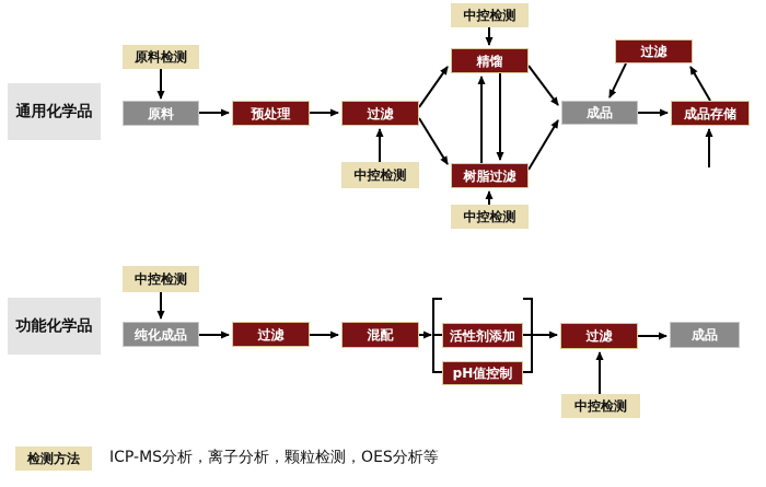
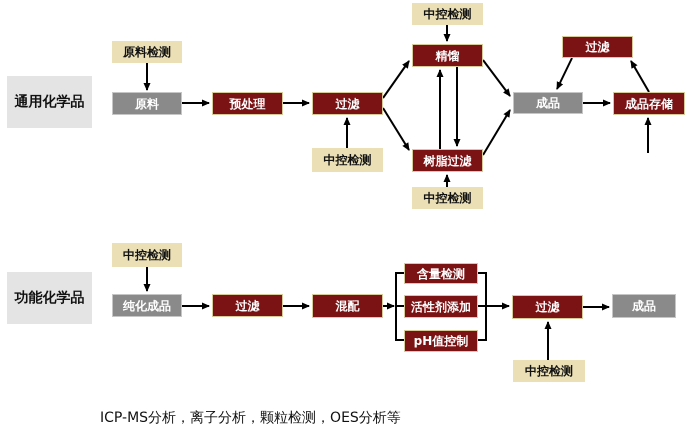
  通用化学品
  功能化学品
  原料检测
  原料
  预处理
  过滤
  中控检测
  中控检测
  精馏
  树脂过滤
  中控检测
  成品
  过滤
  成品存储
  中控检测
  纯化成品
  过滤
  混配
+ 含量检测
  活性剂添加
  pH值控制
  过滤
  成品
  中控检测
- 检测方法
  ICP-MS分析，离子分析，颗粒检测，OES分析等
